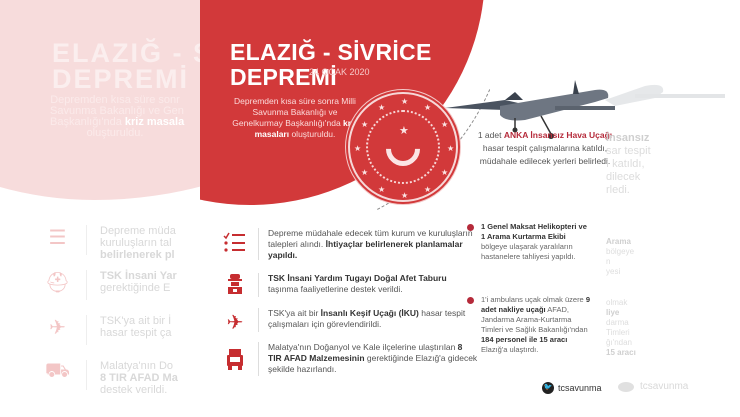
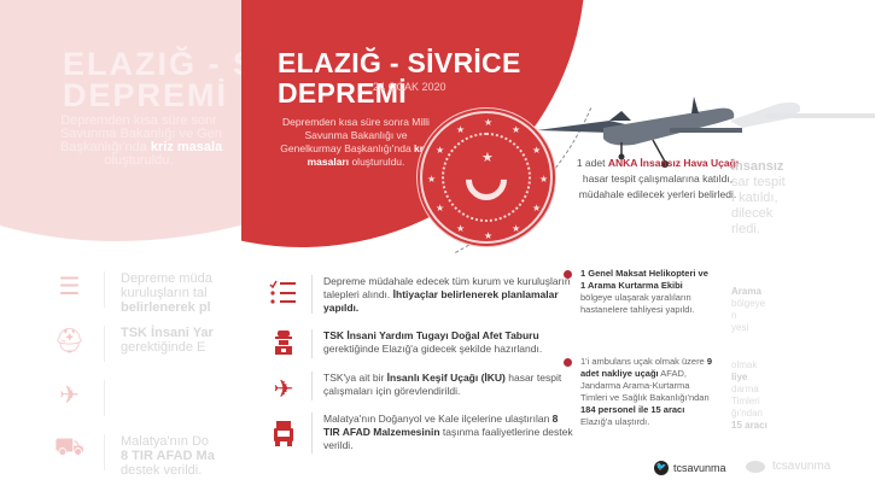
  Savunma Bakanlığı ve Gen
  ☰
  Depreme müda
  kuruluşların tal
  belirlenerek pl
  ⛑
  TSK İnsani Yar
  gerektiğinde E
  ✈
- TSK'ya ait bir İ
- hasar tespit ça
  ⛟
  Malatya'nın Do
  8 TIR AFAD Ma
  destek verildi.
  ELAZIĞ - SİVRİCE
  DEPREMİ
  24 OCAK 2020
  Depremden kısa süre sonra Milli Savunma Bakanlığı ve Genelkurmay Başkanlığı'nda kr masaları oluşturuldu.
  ★
  ★
  ★
  ★
  ★
  ★
  ★
  ★
  ★
  ★
  ★
  ★
  ★
  Depreme müdahale edecek tüm kurum ve kuruluşların talepleri alındı. İhtiyaçlar belirlenerek planlamalar yapıldı.
- TSK İnsani Yardım Tugayı Doğal Afet Taburu taşınma faaliyetlerine destek verildi.
+ TSK İnsani Yardım Tugayı Doğal Afet Taburu gerektiğinde Elazığ'a gidecek şekilde hazırlandı.
  ✈
  TSK'ya ait bir İnsanlı Keşif Uçağı (İKU) hasar tespit çalışmaları için görevlendirildi.
- Malatya'nın Doğanyol ve Kale ilçelerine ulaştırılan 8 TIR AFAD Malzemesinin gerektiğinde Elazığ'a gidecek şekilde hazırlandı.
+ Malatya'nın Doğanyol ve Kale ilçelerine ulaştırılan 8 TIR AFAD Malzemesinin taşınma faaliyetlerine destek verildi.
  1 adet ANKA İnsansız Hava Uçağı hasar tespit çalışmalarına katıldı, müdahale edilecek yerleri belirledi.
  1 Genel Maksat Helikopteri ve 1 Arama Kurtarma Ekibi bölgeye ulaşarak yaralıların hastanelere tahliyesi yapıldı.
  1'i ambulans uçak olmak üzere 9 adet nakliye uçağı AFAD, Jandarma Arama-Kurtarma Timleri ve Sağlık Bakanlığı'ndan 184 personel ile 15 aracı Elazığ'a ulaştırdı.
  tcsavunma
  İnsansız
  sar tespit
  ı katıldı,
  dilecek
  rledi.
  Arama
  bölgeye
  n
  yesi
  olmak
  liye
  darma
  Timleri
  ğı'ndan
  15 aracı
  tcsavunma
